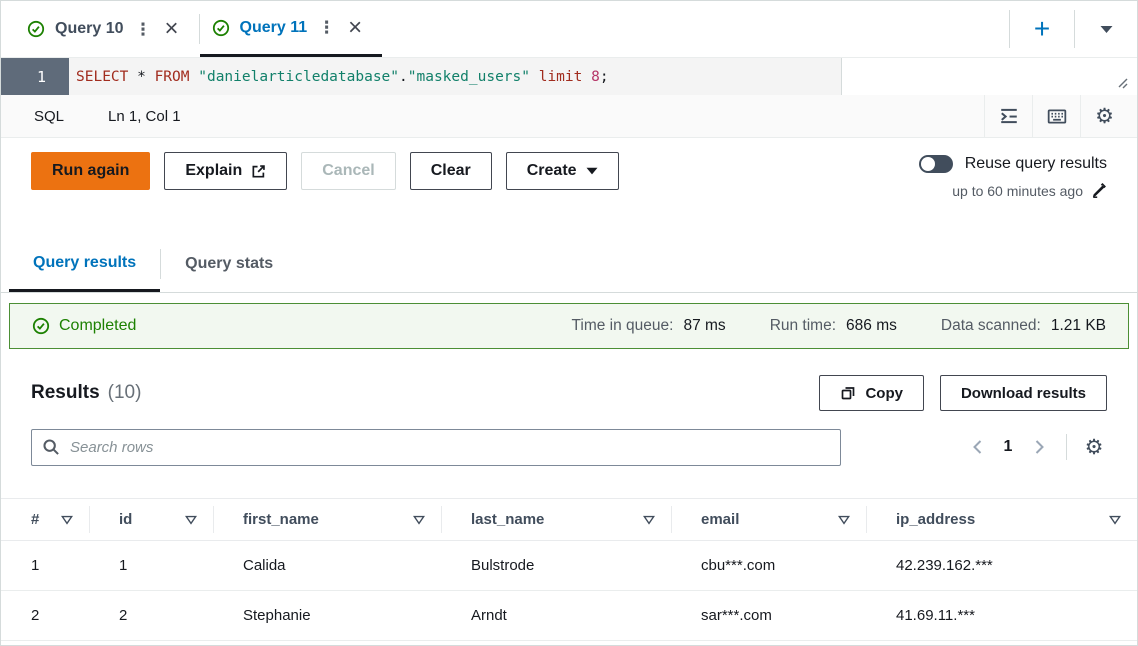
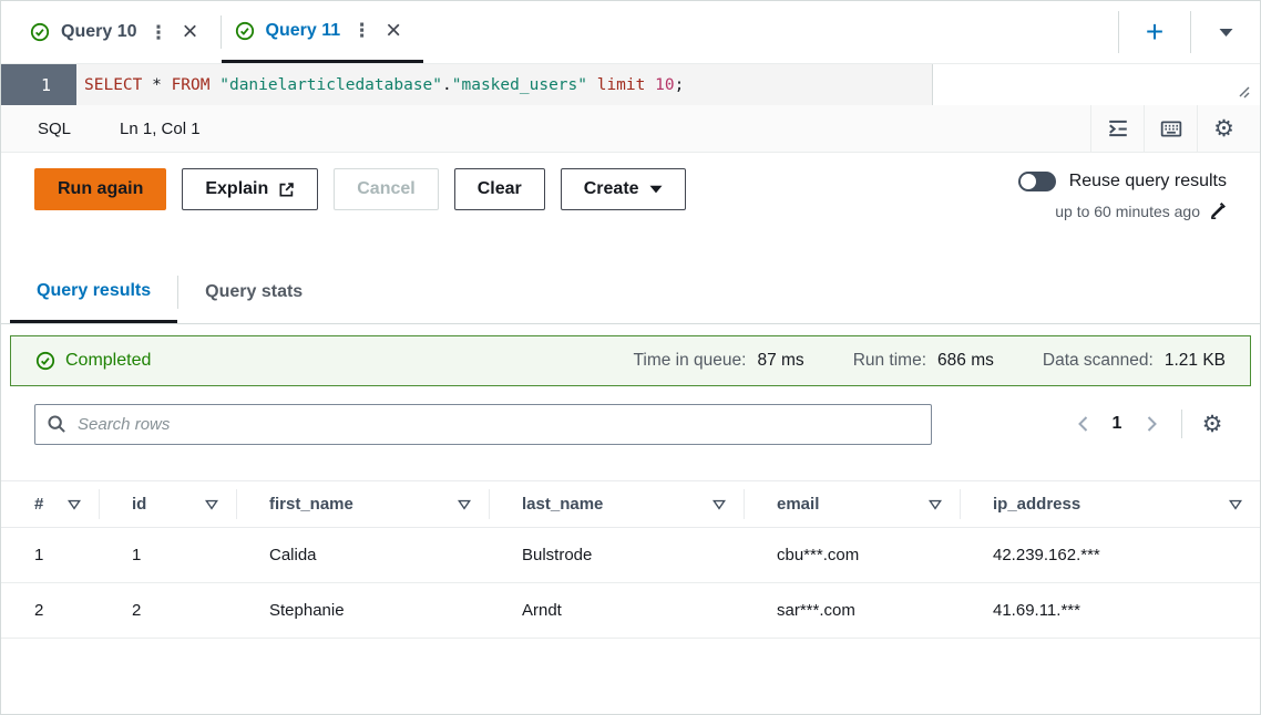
  Query 10
  ⋮
  ×
  Query 11
  ⋮
  ×
  +
  1
  SELECT
  *
  FROM
  "danielarticledatabase"
  .
  "masked_users"
  limit
- 8
+ 10
  ;
  SQL
  Ln 1, Col 1
  ⚙
  Run again
  Explain
  Cancel
  Clear
  Create
  Reuse query results
  up to 60 minutes ago
  Query results
  Query stats
  Completed
  Time in queue:
  87 ms
  Run time:
  686 ms
  Data scanned:
  1.21 KB
- Results
- (10)
- Copy
- Download results
  Search rows
  1
  ⚙
  #	id	first_name	last_name	email	ip_address
  1	1	Calida	Bulstrode	cbu***.com	42.239.162.***
  2	2	Stephanie	Arndt	sar***.com	41.69.11.***
